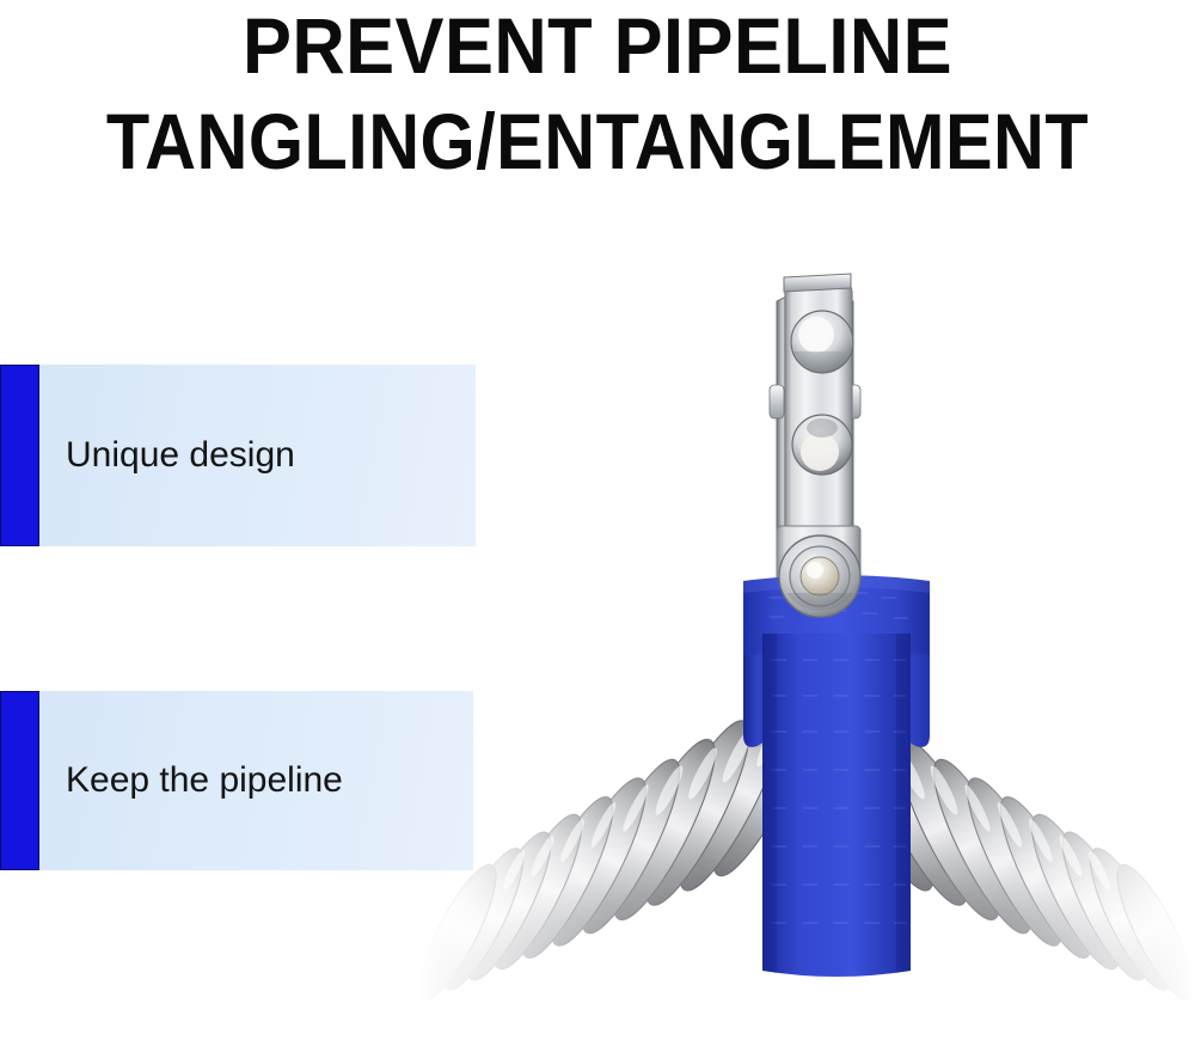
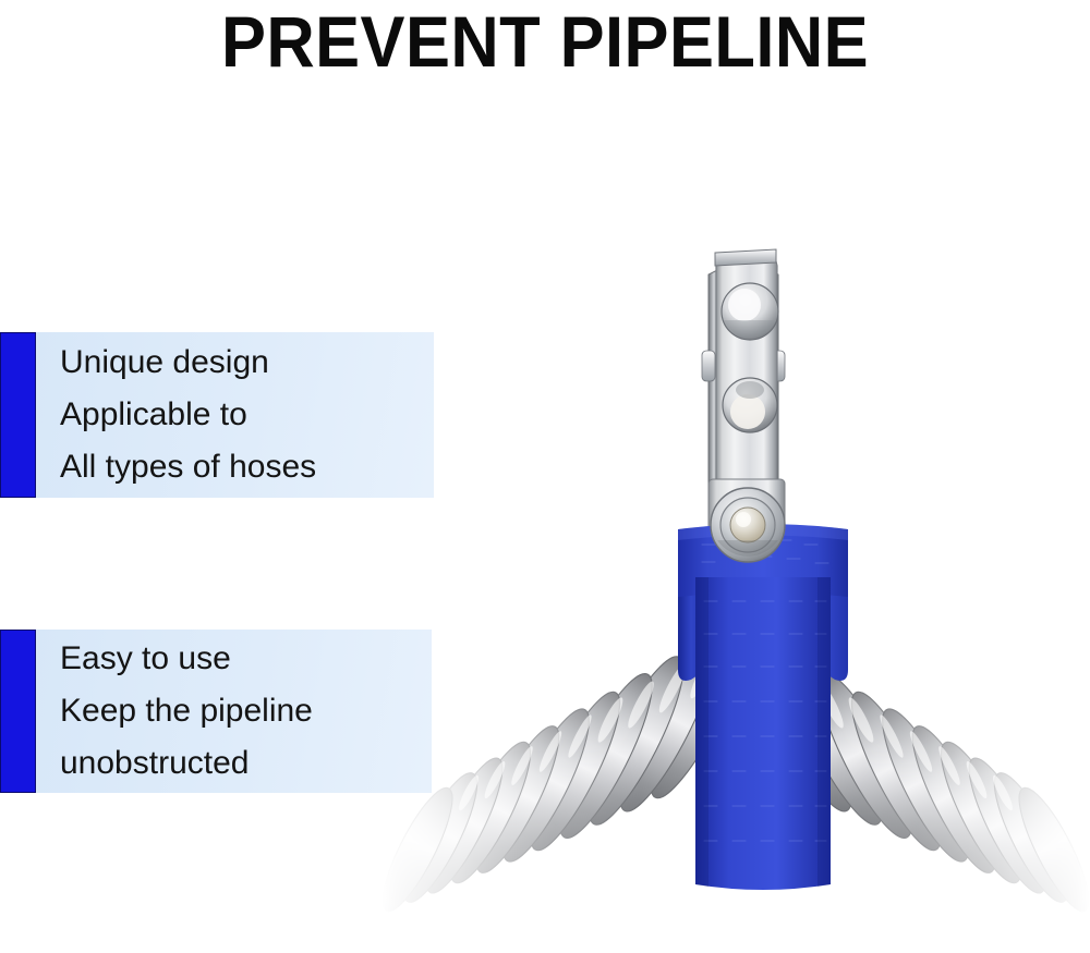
  PREVENT PIPELINE
- TANGLING/ENTANGLEMENT
  Unique design
+ Applicable to
+ All types of hoses
+ Easy to use
  Keep the pipeline
+ unobstructed
